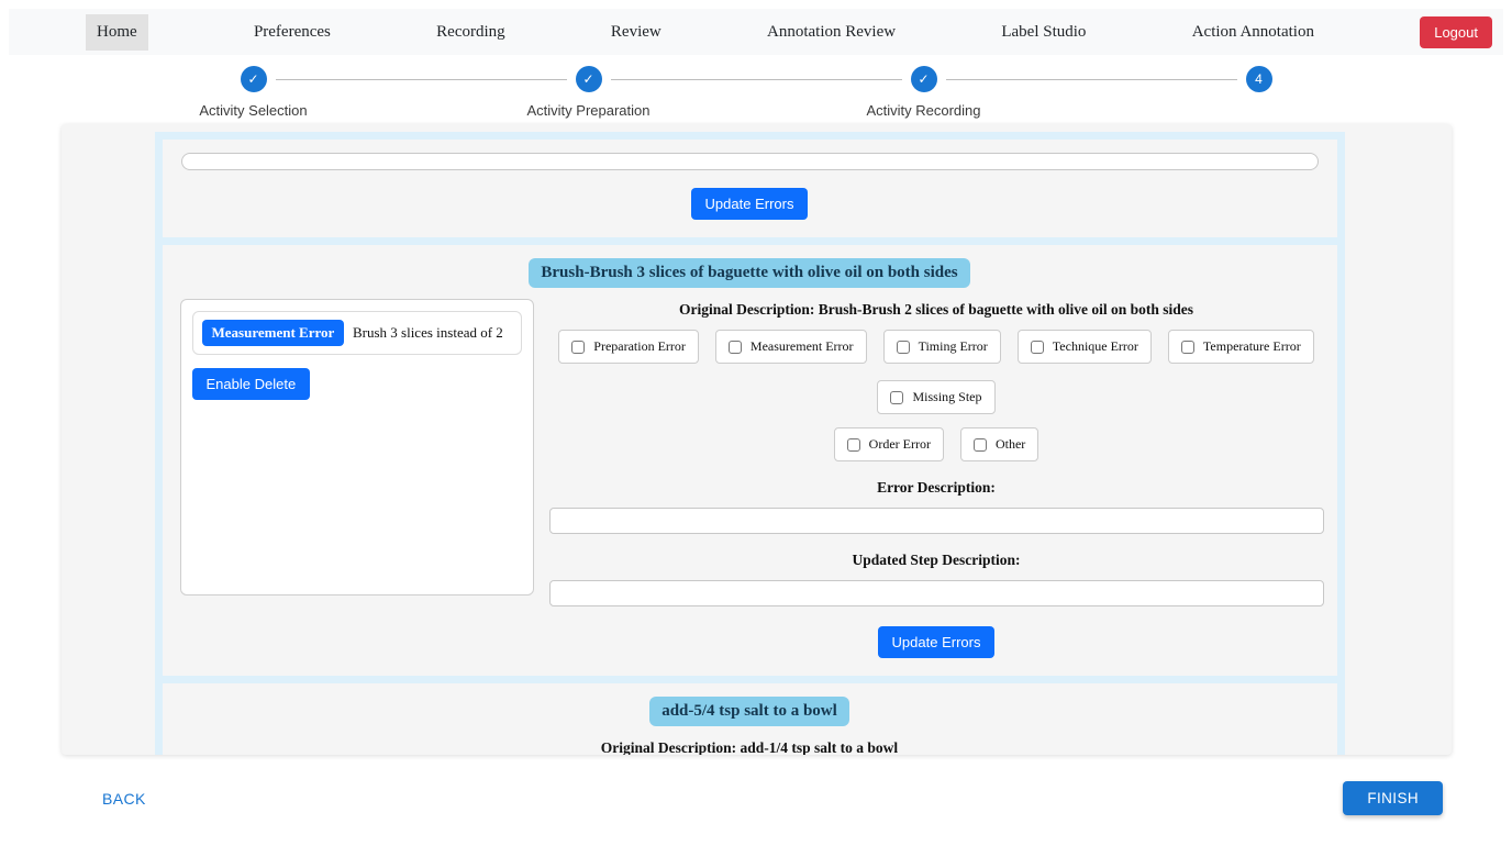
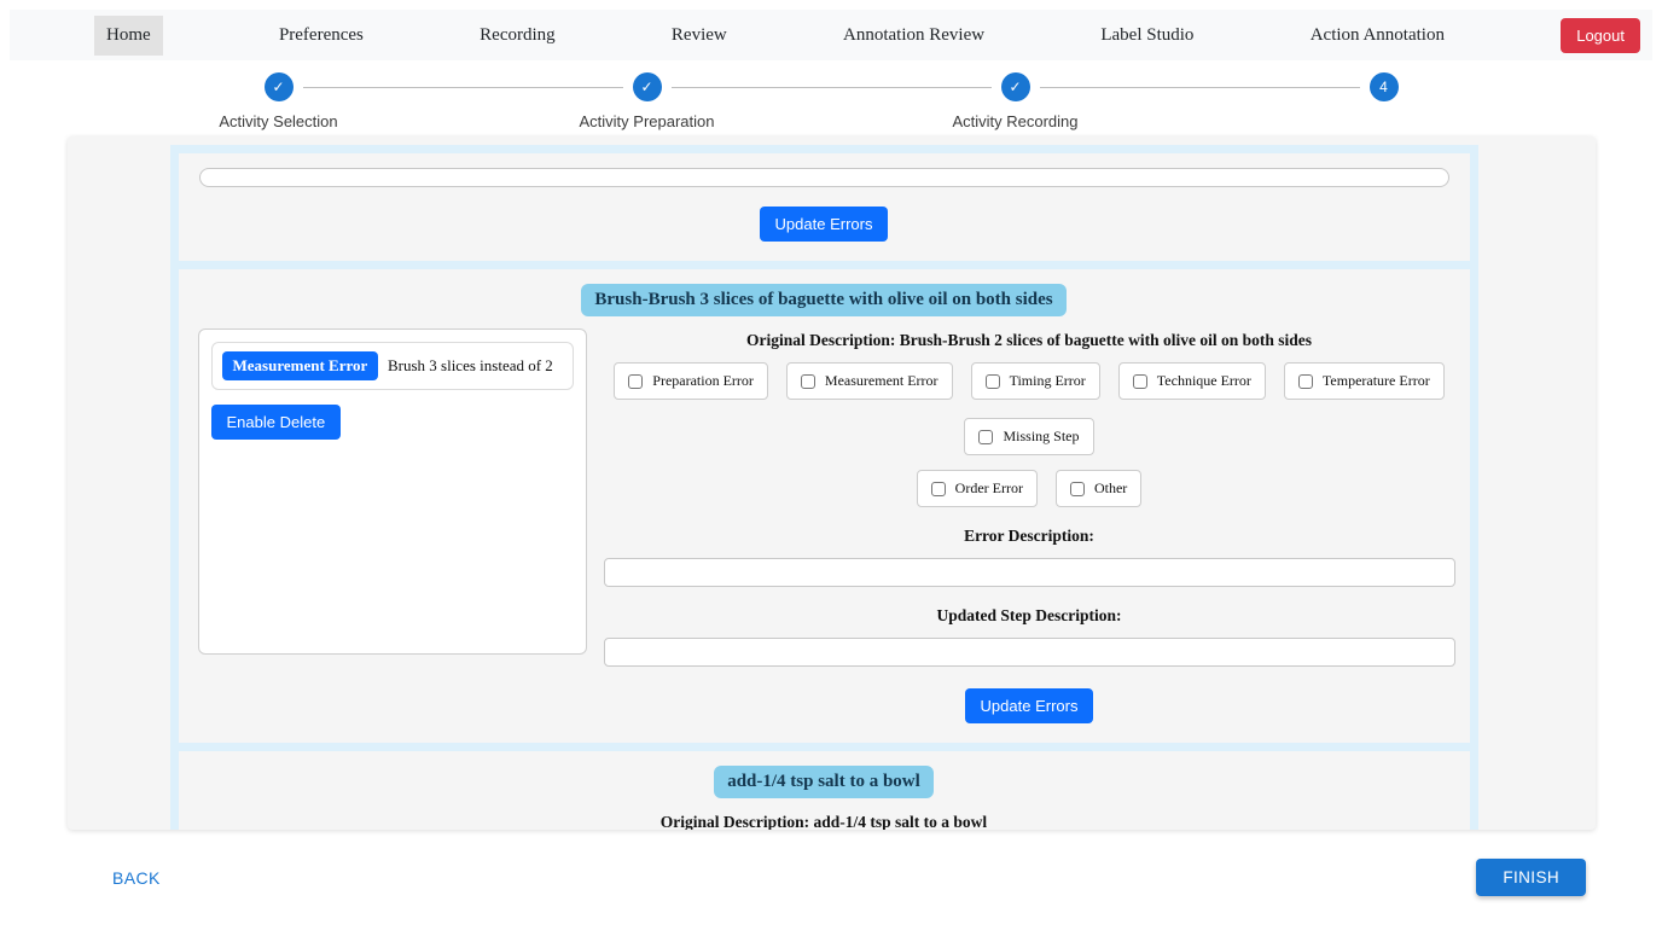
  Home
  Preferences
  Recording
  Review
  Annotation Review
  Label Studio
  Action Annotation
  Logout
  ✓
  Activity Selection
  ✓
  Activity Preparation
  ✓
  Activity Recording
  4
  Update Errors
  Brush-Brush 3 slices of baguette with olive oil on both sides
  Measurement Error
  Brush 3 slices instead of 2
  Enable Delete
  Original Description: Brush-Brush 2 slices of baguette with olive oil on both sides
  Preparation Error
  Measurement Error
  Timing Error
  Technique Error
  Temperature Error
  Missing Step
  Order Error
  Other
  Error Description:
  Updated Step Description:
  Update Errors
- add-5/4 tsp salt to a bowl
+ add-1/4 tsp salt to a bowl
  Original Description: add-1/4 tsp salt to a bowl
  BACK
  FINISH
